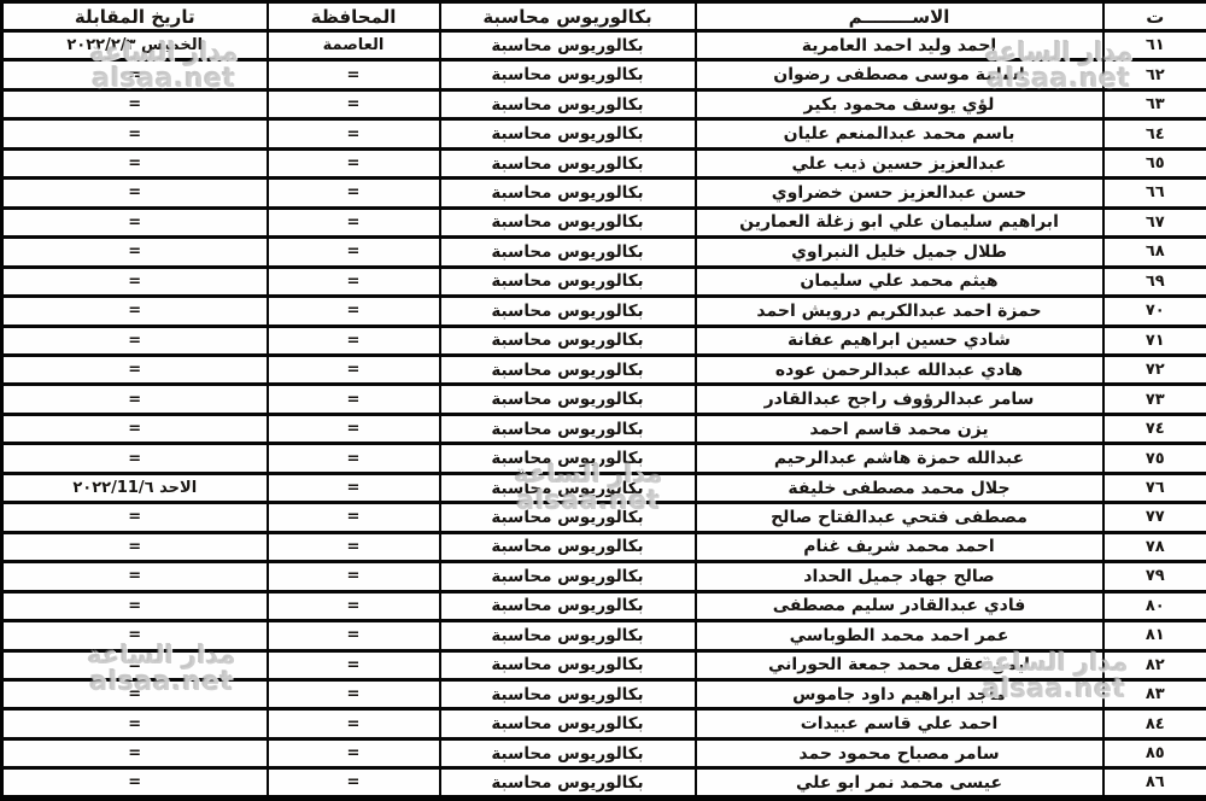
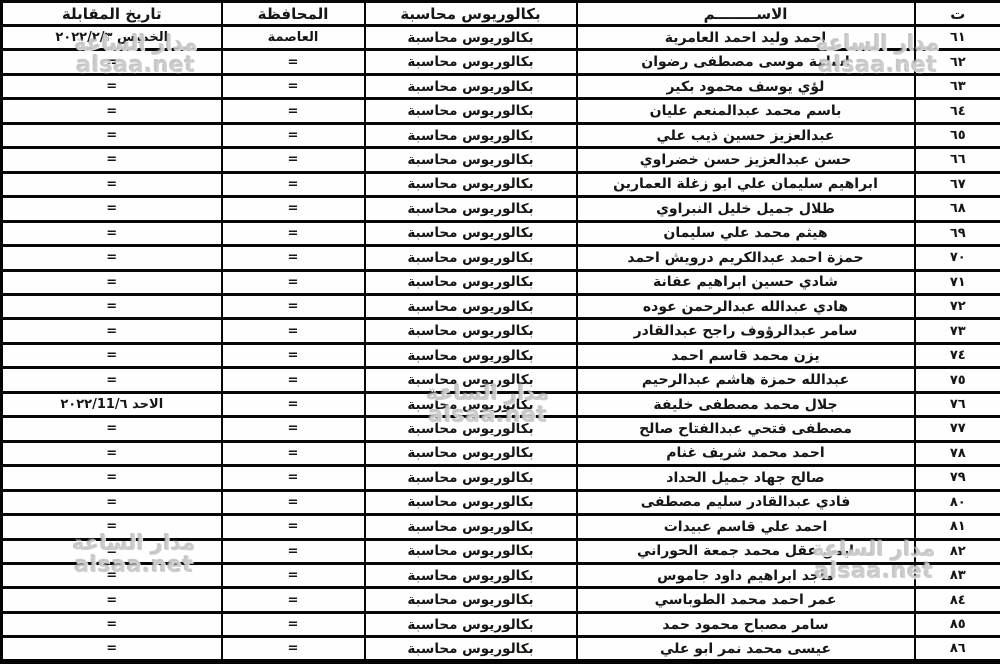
  ت	الاســــــــم	بكالوريوس محاسبة	المحافظة	تاريخ المقابلة
  ٦١	احمد وليد احمد العامرية	بكالوريوس محاسبة	العاصمة	الخميس ٢٠٢٢/٢/٣
  ٦٢	اسامة موسى مصطفى رضوان	بكالوريوس محاسبة	=	=
  ٦٣	لؤي يوسف محمود بكير	بكالوريوس محاسبة	=	=
  ٦٤	باسم محمد عبدالمنعم عليان	بكالوريوس محاسبة	=	=
  ٦٥	عبدالعزيز حسين ذيب علي	بكالوريوس محاسبة	=	=
  ٦٦	حسن عبدالعزيز حسن خضراوي	بكالوريوس محاسبة	=	=
  ٦٧	ابراهيم سليمان علي ابو زغلة العمارين	بكالوريوس محاسبة	=	=
  ٦٨	طلال جميل خليل النبراوي	بكالوريوس محاسبة	=	=
  ٦٩	هيثم محمد علي سليمان	بكالوريوس محاسبة	=	=
  ٧٠	حمزة احمد عبدالكريم درويش احمد	بكالوريوس محاسبة	=	=
  ٧١	شادي حسين ابراهيم عفانة	بكالوريوس محاسبة	=	=
  ٧٢	هادي عبدالله عبدالرحمن عوده	بكالوريوس محاسبة	=	=
  ٧٣	سامر عبدالرؤوف راجح عبدالقادر	بكالوريوس محاسبة	=	=
  ٧٤	يزن محمد قاسم احمد	بكالوريوس محاسبة	=	=
  ٧٥	عبدالله حمزة هاشم عبدالرحيم	بكالوريوس محاسبة	=	=
  ٧٦	جلال محمد مصطفى خليفة	بكالوريوس محاسبة	=	الاحد ٢٠٢٢/11/٦
  ٧٧	مصطفى فتحي عبدالفتاح صالح	بكالوريوس محاسبة	=	=
  ٧٨	احمد محمد شريف غنام	بكالوريوس محاسبة	=	=
  ٧٩	صالح جهاد جميل الحداد	بكالوريوس محاسبة	=	=
  ٨٠	فادي عبدالقادر سليم مصطفى	بكالوريوس محاسبة	=	=
- ٨١	عمر احمد محمد الطوباسي	بكالوريوس محاسبة	=	=
+ ٨١	احمد علي قاسم عبيدات	بكالوريوس محاسبة	=	=
  ٨٢	ايمن عقل محمد جمعة الحوراني	بكالوريوس محاسبة	=	=
  ٨٣	ماجد ابراهيم داود جاموس	بكالوريوس محاسبة	=	=
- ٨٤	احمد علي قاسم عبيدات	بكالوريوس محاسبة	=	=
+ ٨٤	عمر احمد محمد الطوباسي	بكالوريوس محاسبة	=	=
  ٨٥	سامر مصباح محمود حمد	بكالوريوس محاسبة	=	=
  ٨٦	عيسى محمد نمر ابو علي	بكالوريوس محاسبة	=	=
  مدار الساعة
  alsaa.net
  مدار الساعة
  alsaa.net
  مدار الساعة
  alsaa.net
  مدار الساعة
  alsaa.net
  مدار الساعة
  alsaa.net
